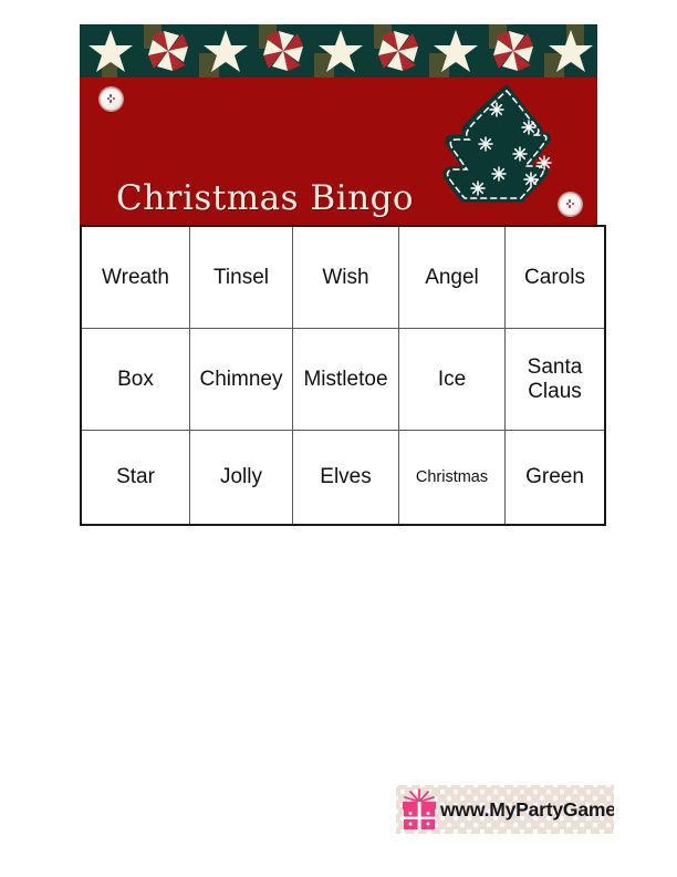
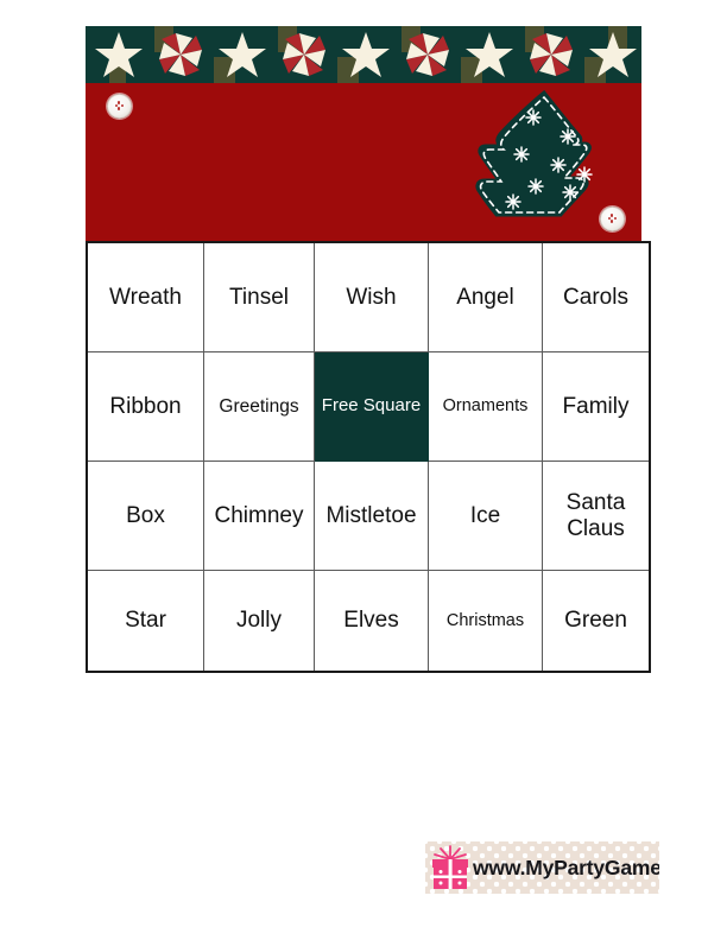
- Christmas Bingo
  Wreath	Tinsel	Wish	Angel	Carols
+ Ribbon	Greetings	Free Square	Ornaments	Family
  Box	Chimney	Mistletoe	Ice	Santa Claus
  Star	Jolly	Elves	Christmas	Green
  www.MyPartyGame
